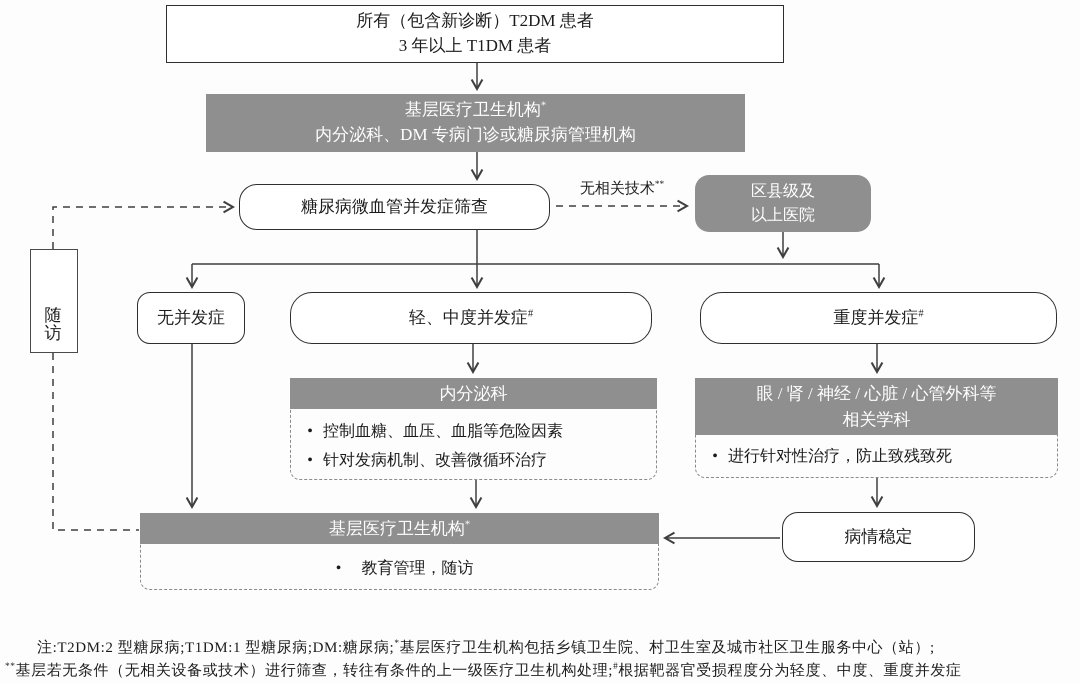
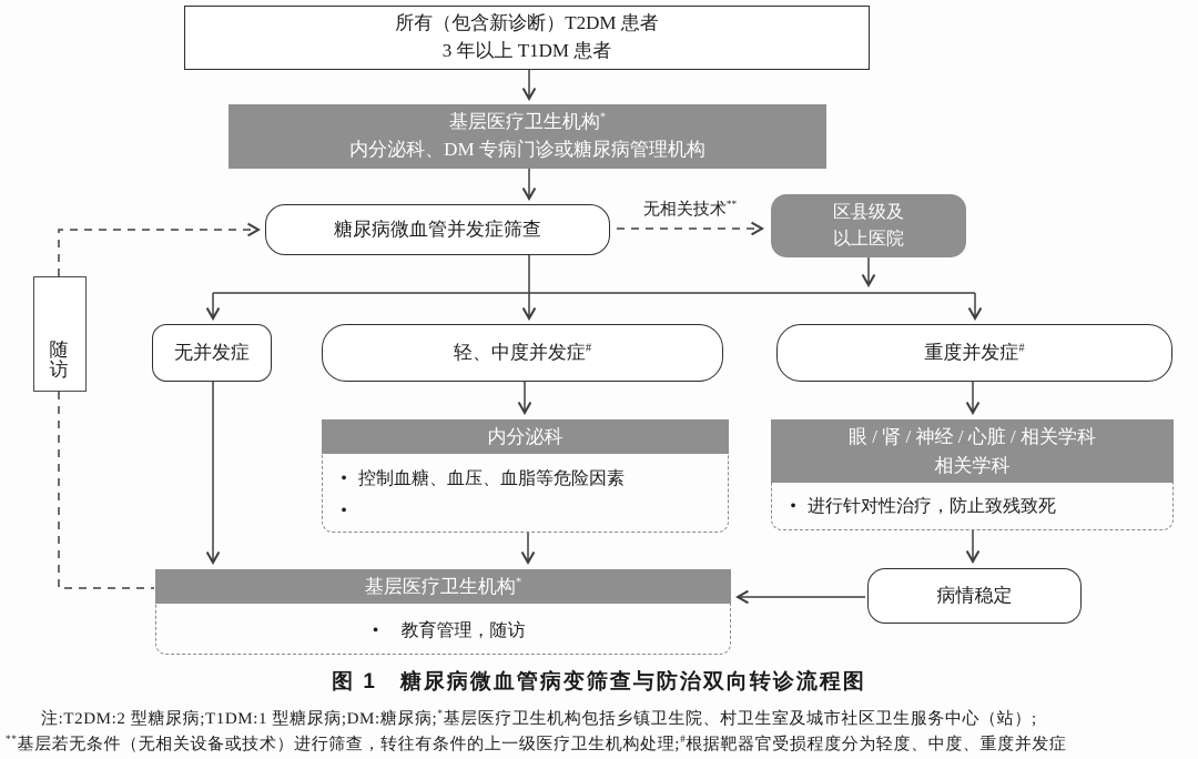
  所有（包含新诊断）T2DM 患者
  3 年以上 T1DM 患者
  基层医疗卫生机构*
  内分泌科、DM 专病门诊或糖尿病管理机构
  糖尿病微血管并发症筛查
  无相关技术**
  区县级及
  以上医院
  无并发症
  轻、中度并发症#
  重度并发症#
  内分泌科
  •
  控制血糖、血压、血脂等危险因素
  •
- 针对发病机制、改善微循环治疗
- 眼 / 肾 / 神经 / 心脏 / 心管外科等
+ 眼 / 肾 / 神经 / 心脏 / 相关学科
  相关学科
  •
  进行针对性治疗，防止致残致死
  基层医疗卫生机构*
  •
  教育管理，随访
  病情稳定
+ 图 1 糖尿病微血管病变筛查与防治双向转诊流程图
  注:T2DM:2 型糖尿病;T1DM:1 型糖尿病;DM:糖尿病;*基层医疗卫生机构包括乡镇卫生院、村卫生室及城市社区卫生服务中心（站）;
  **基层若无条件（无相关设备或技术）进行筛查，转往有条件的上一级医疗卫生机构处理;#根据靶器官受损程度分为轻度、中度、重度并发症
